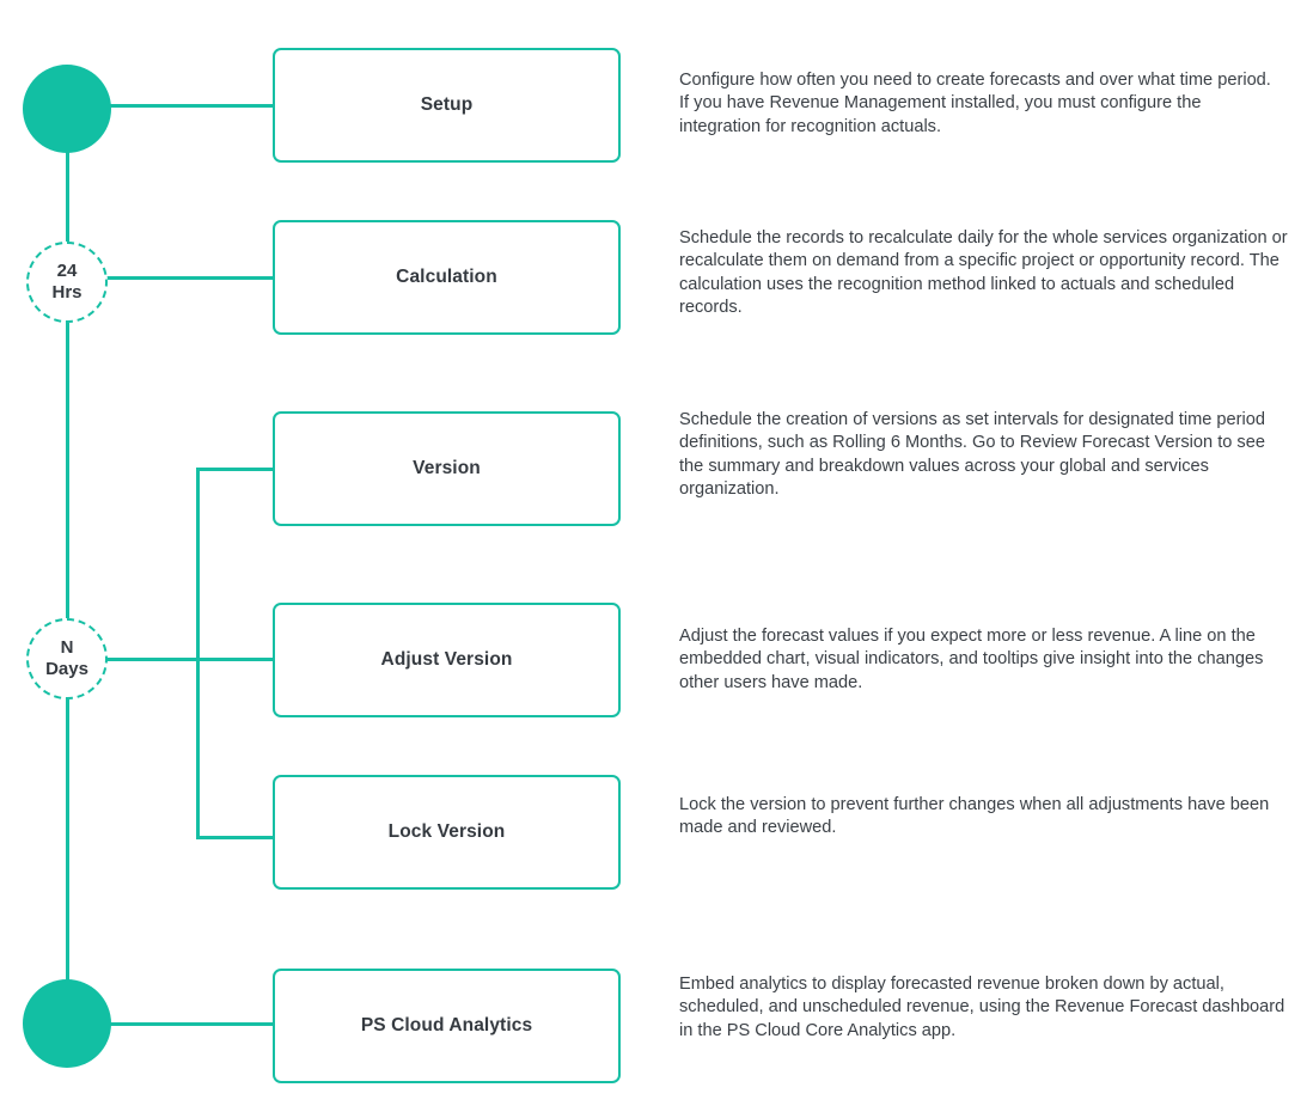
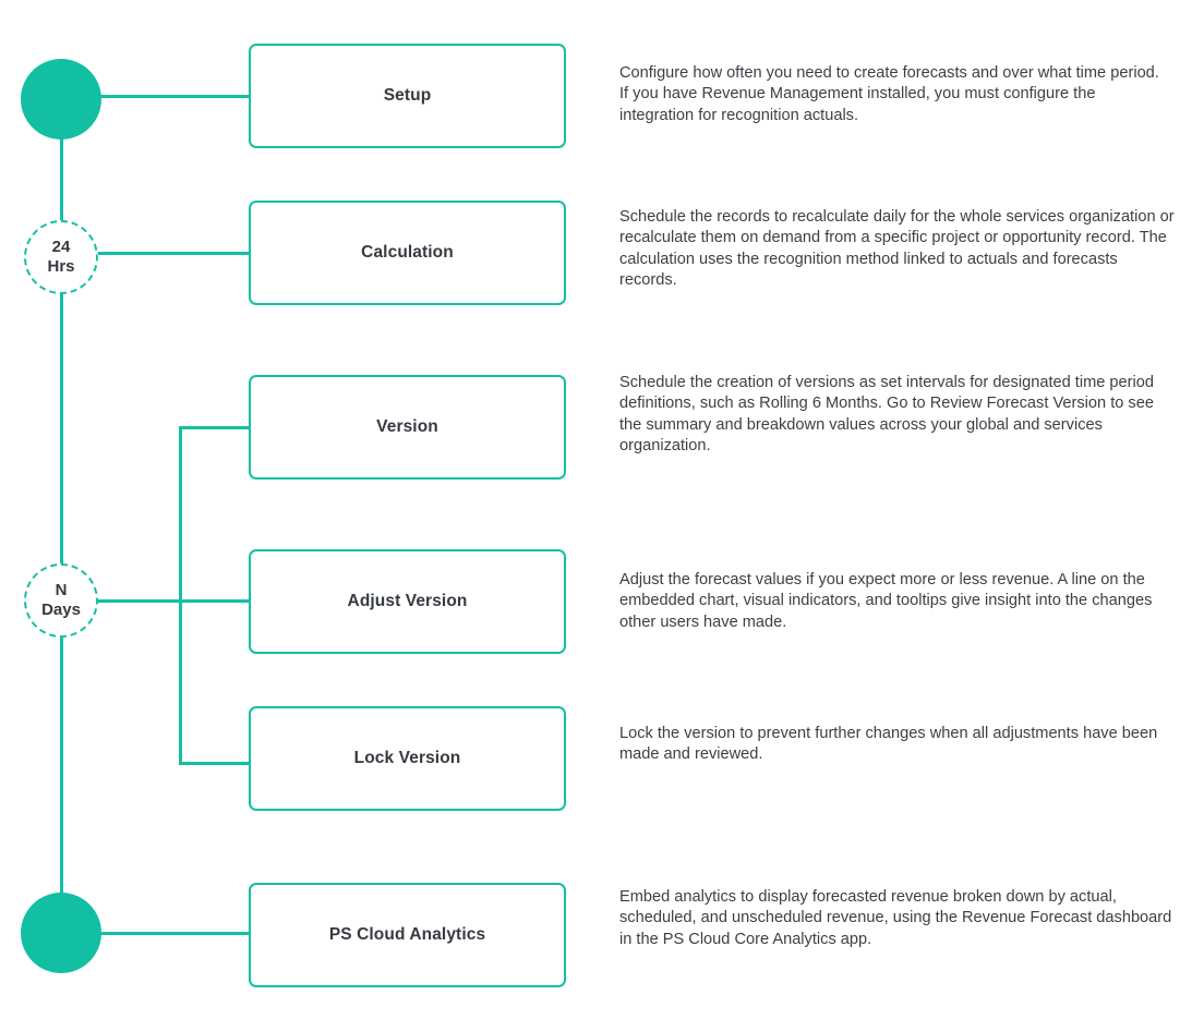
  24
  Hrs
  N
  Days
  Setup
  Calculation
  Version
  Adjust Version
  Lock Version
  PS Cloud Analytics
  Configure how often you need to create forecasts and over what time period. If you have Revenue Management installed, you must configure the integration for recognition actuals.
- Schedule the records to recalculate daily for the whole services organization or recalculate them on demand from a specific project or opportunity record. The calculation uses the recognition method linked to actuals and scheduled records.
+ Schedule the records to recalculate daily for the whole services organization or recalculate them on demand from a specific project or opportunity record. The calculation uses the recognition method linked to actuals and forecasts records.
  Schedule the creation of versions as set intervals for designated time period definitions, such as Rolling 6 Months. Go to Review Forecast Version to see the summary and breakdown values across your global and services organization.
  Adjust the forecast values if you expect more or less revenue. A line on the embedded chart, visual indicators, and tooltips give insight into the changes other users have made.
  Lock the version to prevent further changes when all adjustments have been made and reviewed.
  Embed analytics to display forecasted revenue broken down by actual, scheduled, and unscheduled revenue, using the Revenue Forecast dashboard in the PS Cloud Core Analytics app.
